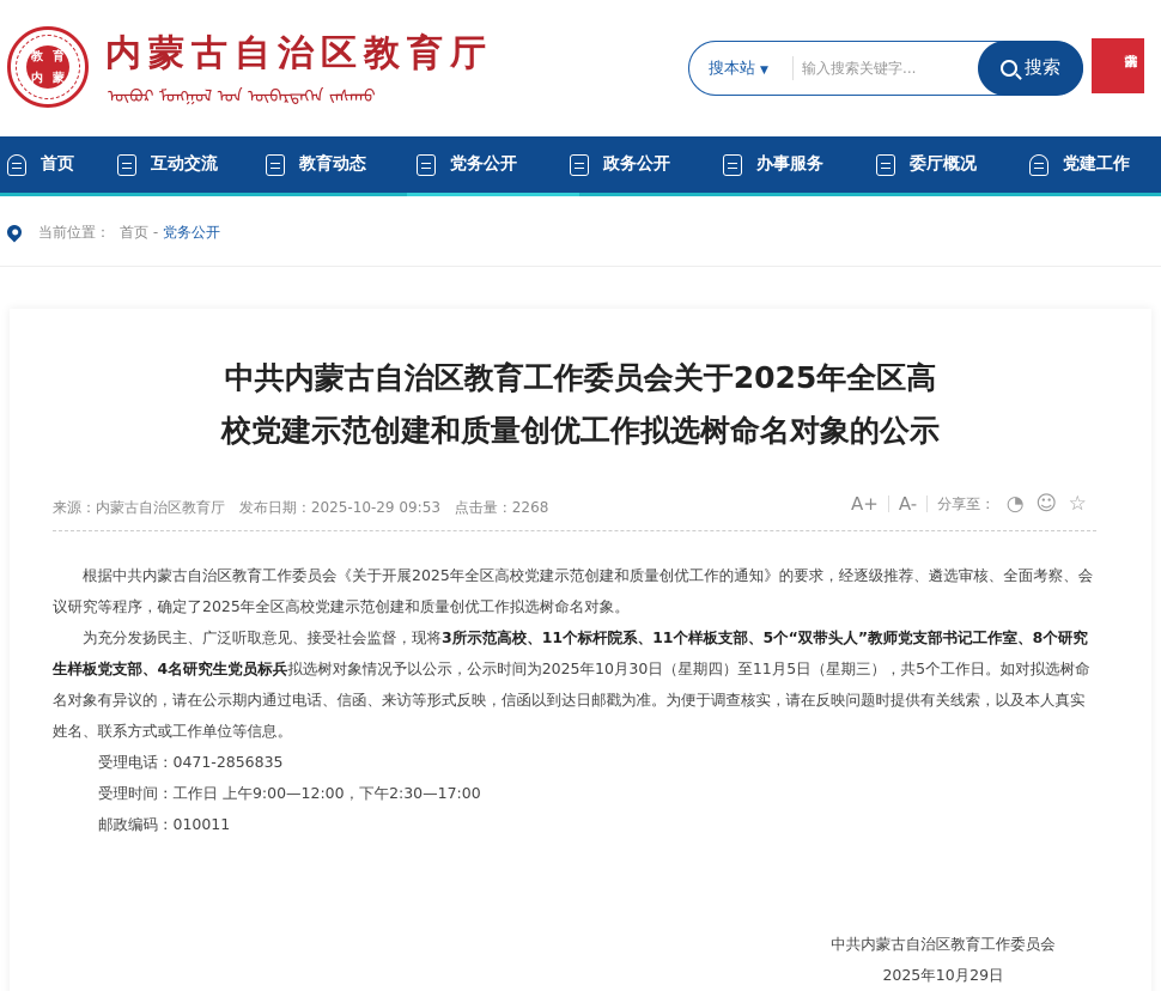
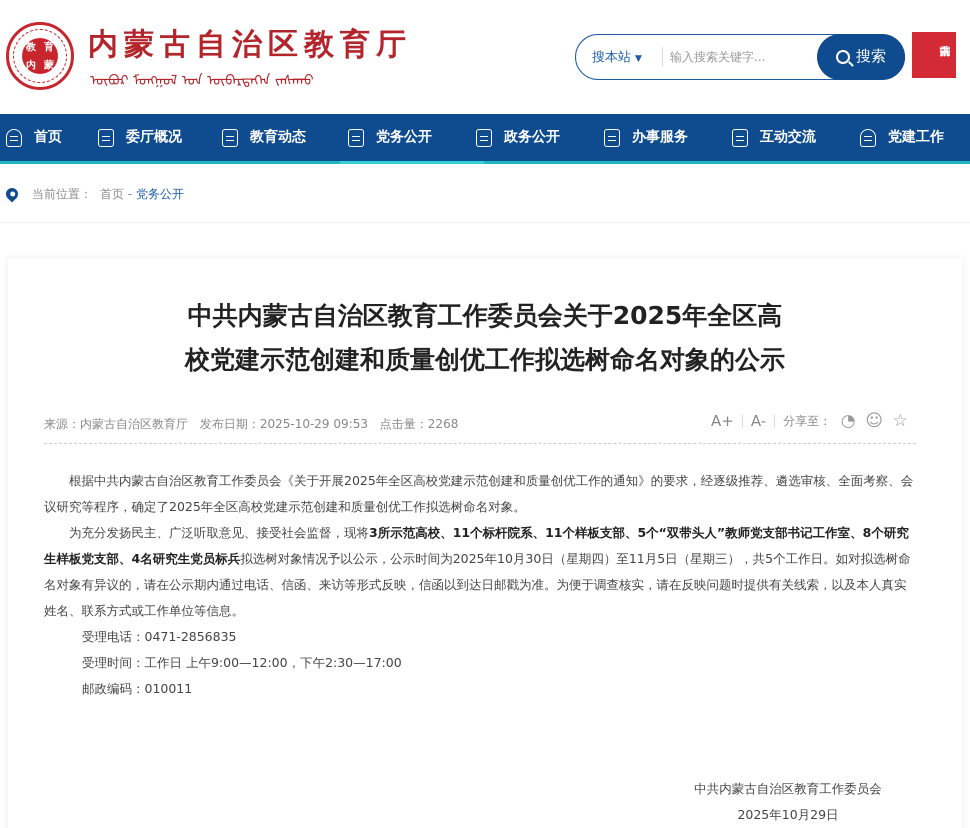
  教
  育
  内
  蒙
  内蒙古自治区教育厅
  ᠥᠪᠦᠷ ᠮᠣᠩᠭᠣᠯ ᠤᠨ ᠥᠪᠡᠷᠲᠡᠭᠡᠨ ᠵᠠᠰᠠᠬᠤ
  搜本站 ▼
  输入搜索关键字...
  搜索
  首页
- 互动交流
+ 委厅概况
  教育动态
  党务公开
  政务公开
  办事服务
- 委厅概况
+ 互动交流
  党建工作
  当前位置：
  首页
  -
  党务公开
  中共内蒙古自治区教育工作委员会关于2025年全区高
  校党建示范创建和质量创优工作拟选树命名对象的公示
  来源：内蒙古自治区教育厅 发布日期：2025-10-29 09:53 点击量：2268
  A+
  A-
  分享至：
  ◔
  ☺
  ☆
  根据中共内蒙古自治区教育工作委员会《关于开展2025年全区高校党建示范创建和质量创优工作的通知》的要求，经逐级推荐、遴选审核、全面考察、会议研究等程序，确定了2025年全区高校党建示范创建和质量创优工作拟选树命名对象。
  为充分发扬民主、广泛听取意见、接受社会监督，现将3所示范高校、11个标杆院系、11个样板支部、5个“双带头人”教师党支部书记工作室、8个研究生样板党支部、4名研究生党员标兵拟选树对象情况予以公示，公示时间为2025年10月30日（星期四）至11月5日（星期三），共5个工作日。如对拟选树命名对象有异议的，请在公示期内通过电话、信函、来访等形式反映，信函以到达日邮戳为准。为便于调查核实，请在反映问题时提供有关线索，以及本人真实姓名、联系方式或工作单位等信息。
  受理电话：0471-2856835
  受理时间：工作日 上午9:00—12:00，下午2:30—17:00
  邮政编码：010011
  中共内蒙古自治区教育工作委员会
  2025年10月29日
